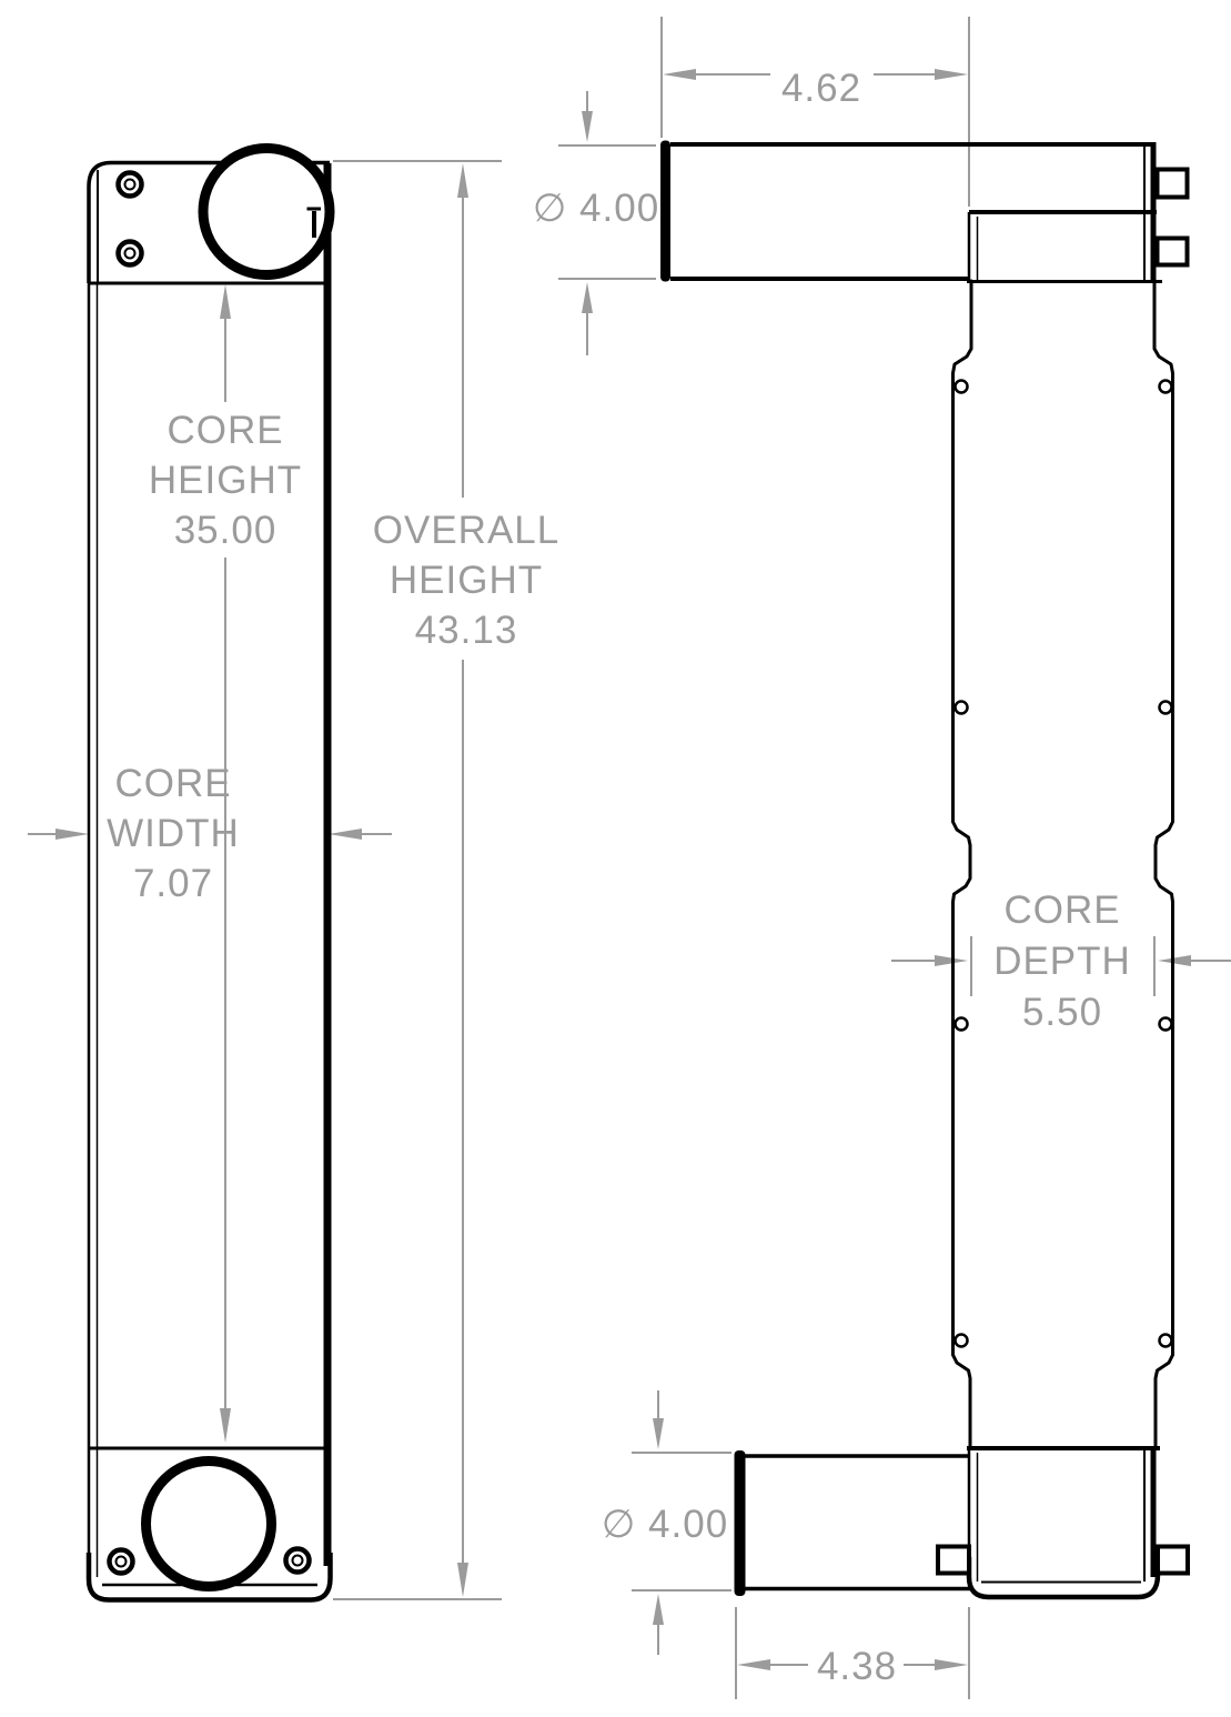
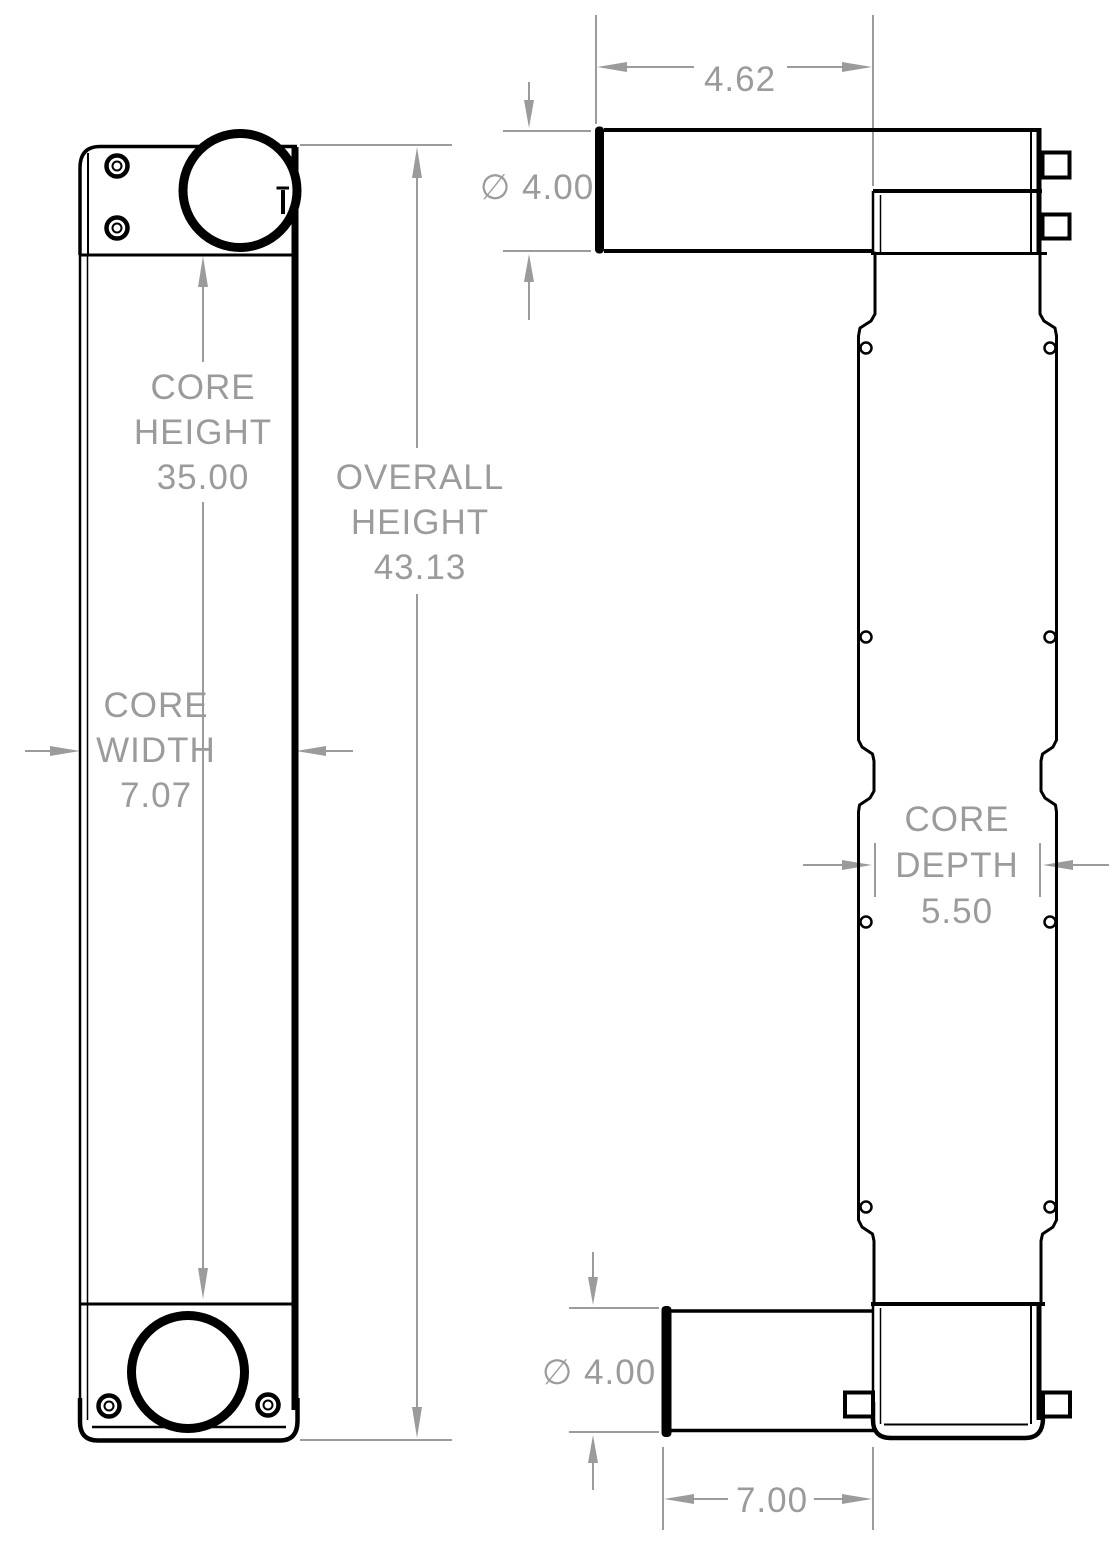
  CORE
  HEIGHT
  35.00
  OVERALL
  HEIGHT
  43.13
  CORE
  WIDTH
  7.07
  ∅ 4.00
  4.62
  CORE
  DEPTH
  5.50
  ∅ 4.00
- 4.38
+ 7.00
